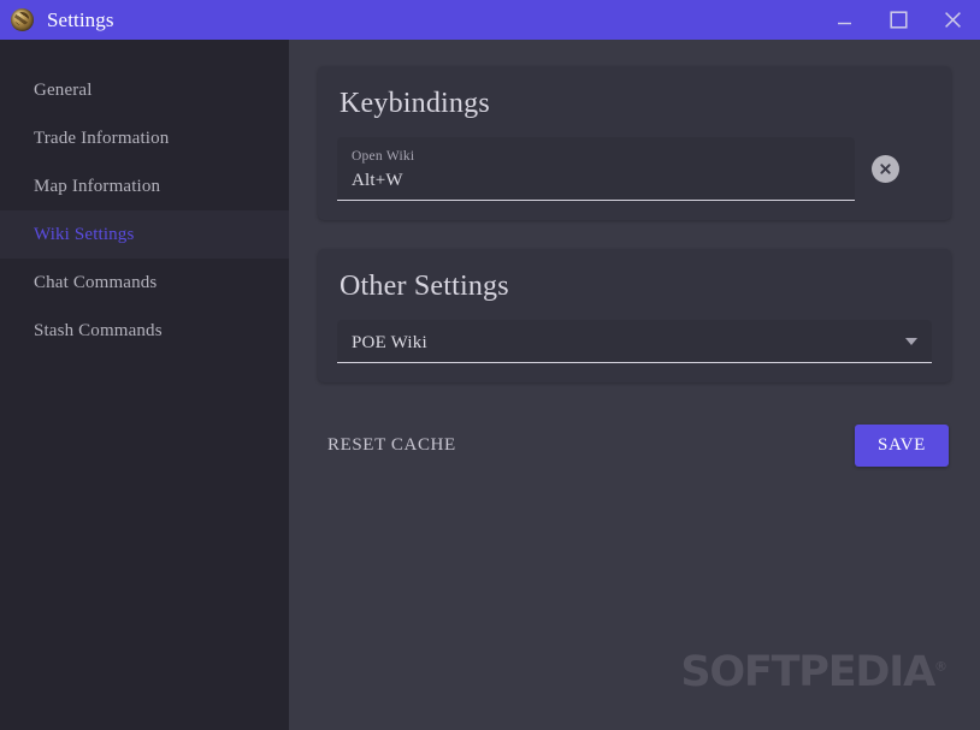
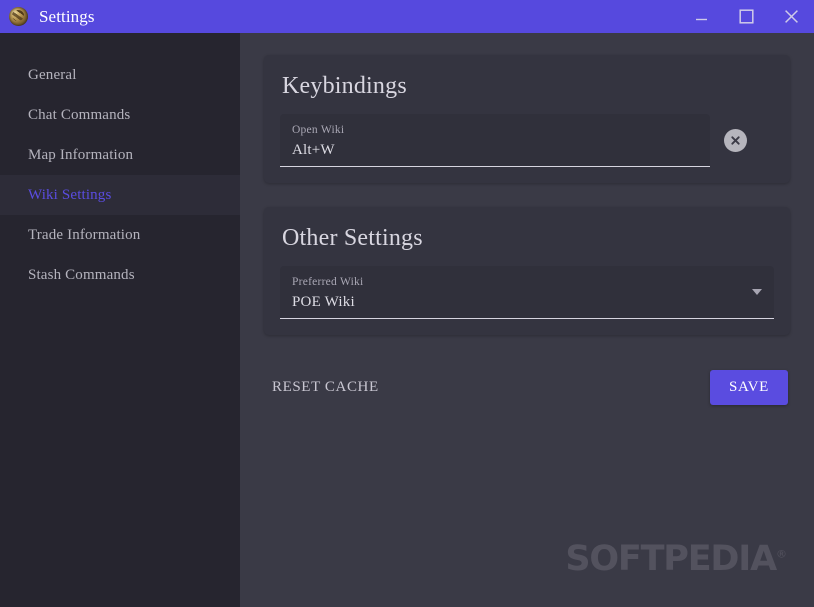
  Settings
  General
- Trade Information
+ Chat Commands
  Map Information
  Wiki Settings
- Chat Commands
+ Trade Information
  Stash Commands
  Keybindings
  Open Wiki
  Alt+W
  Other Settings
+ Preferred Wiki
  POE Wiki
  RESET CACHE
  SAVE
  SOFTPEDIA
